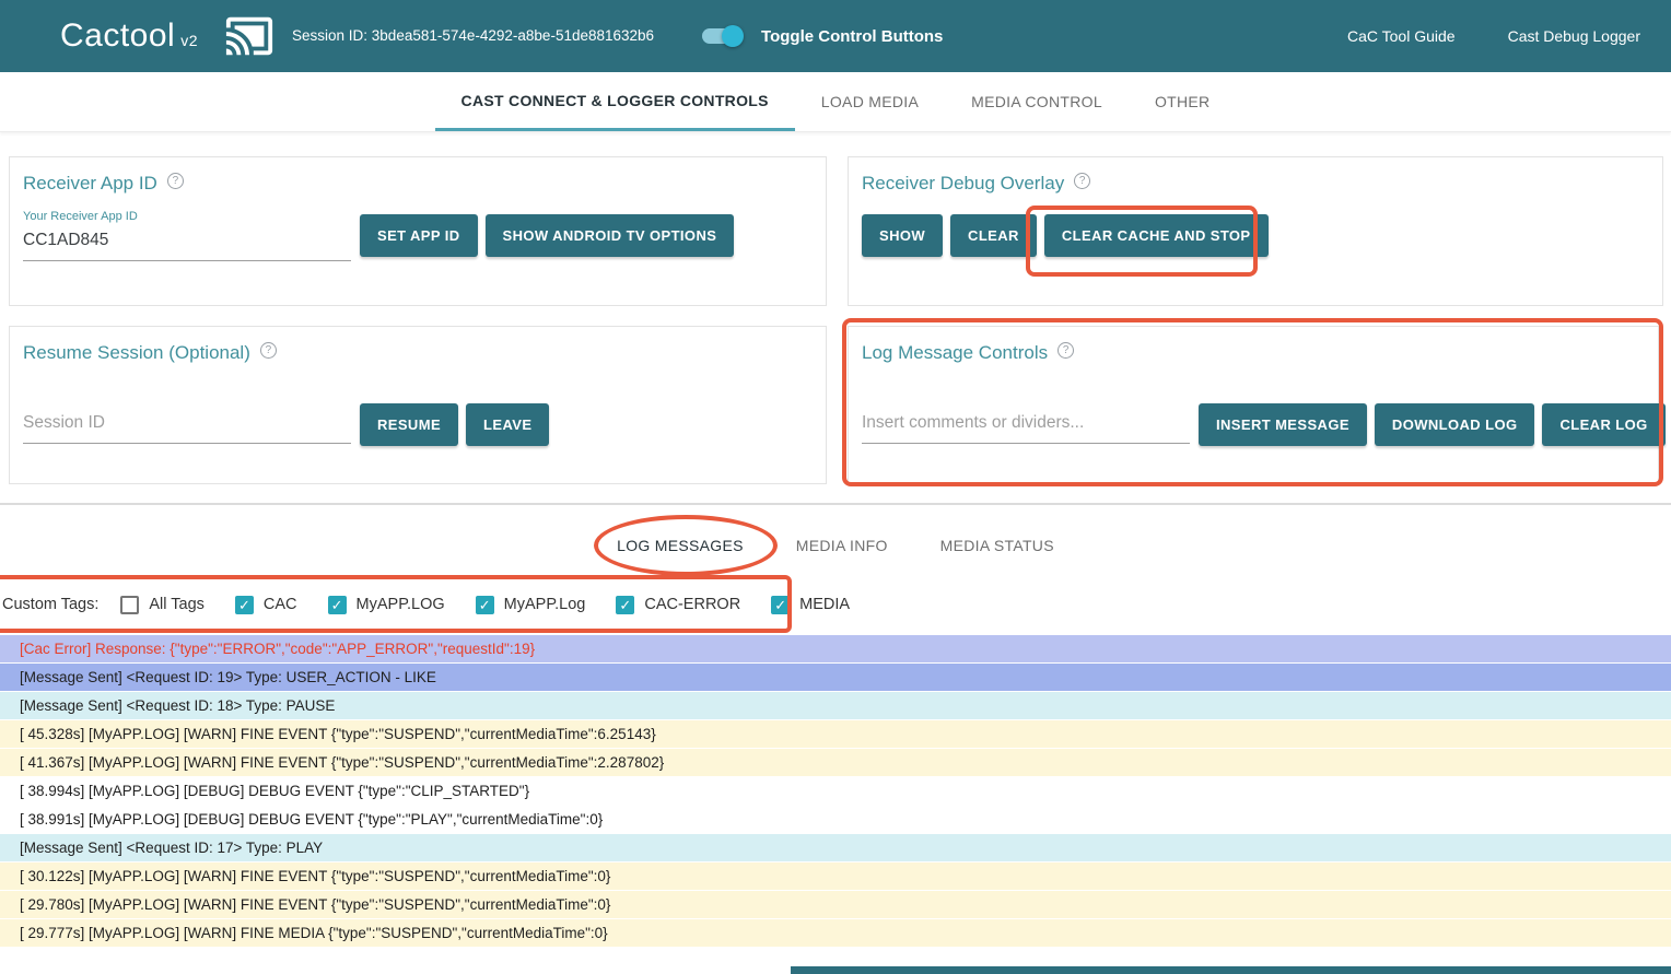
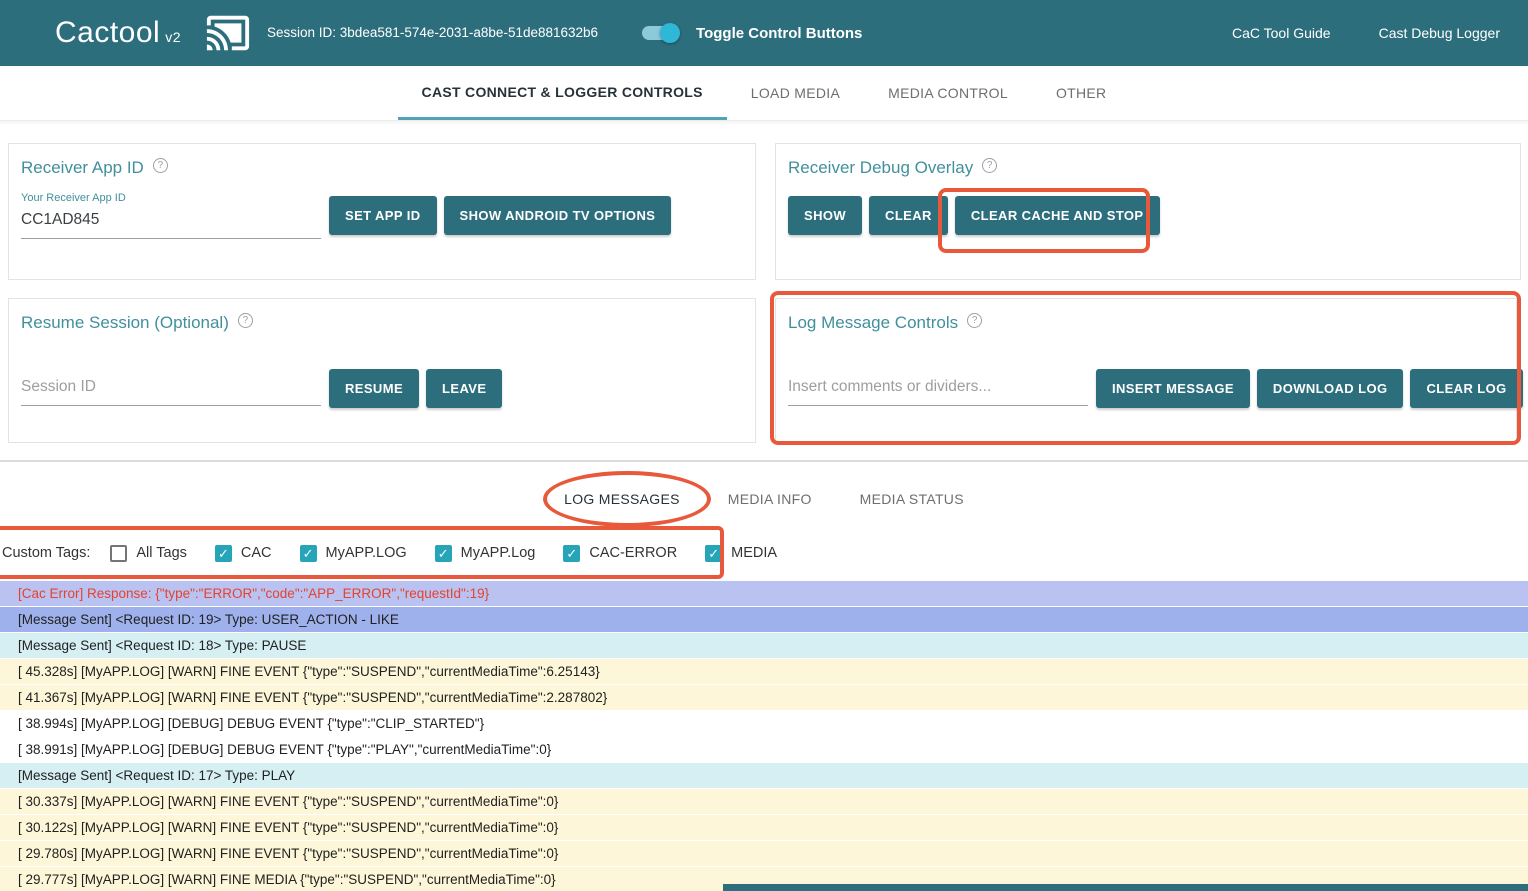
  Cactool v2
- Session ID: 3bdea581-574e-4292-a8be-51de881632b6
+ Session ID: 3bdea581-574e-2031-a8be-51de881632b6
  Toggle Control Buttons
  CaC Tool Guide
  Cast Debug Logger
  CAST CONNECT & LOGGER CONTROLS
  LOAD MEDIA
  MEDIA CONTROL
  OTHER
  Receiver App ID
  ?
  Your Receiver App ID
  CC1AD845
  SET APP ID
  SHOW ANDROID TV OPTIONS
  Receiver Debug Overlay
  ?
  SHOW
  CLEAR
  CLEAR CACHE AND STOP
  Resume Session (Optional)
  ?
  Session ID
  RESUME
  LEAVE
  Log Message Controls
  ?
  Insert comments or dividers...
  INSERT MESSAGE
  DOWNLOAD LOG
  CLEAR LOG
  LOG MESSAGES
  MEDIA INFO
  MEDIA STATUS
  Custom Tags:
  All Tags
  ✓
  CAC
  ✓
  MyAPP.LOG
  ✓
  MyAPP.Log
  ✓
  CAC-ERROR
  ✓
  MEDIA
  [Cac Error] Response: {"type":"ERROR","code":"APP_ERROR","requestId":19}
  [Message Sent] <Request ID: 19> Type: USER_ACTION - LIKE
  [Message Sent] <Request ID: 18> Type: PAUSE
  [ 45.328s] [MyAPP.LOG] [WARN] FINE EVENT {"type":"SUSPEND","currentMediaTime":6.25143}
  [ 41.367s] [MyAPP.LOG] [WARN] FINE EVENT {"type":"SUSPEND","currentMediaTime":2.287802}
  [ 38.994s] [MyAPP.LOG] [DEBUG] DEBUG EVENT {"type":"CLIP_STARTED"}
  [ 38.991s] [MyAPP.LOG] [DEBUG] DEBUG EVENT {"type":"PLAY","currentMediaTime":0}
  [Message Sent] <Request ID: 17> Type: PLAY
+ [ 30.337s] [MyAPP.LOG] [WARN] FINE EVENT {"type":"SUSPEND","currentMediaTime":0}
  [ 30.122s] [MyAPP.LOG] [WARN] FINE EVENT {"type":"SUSPEND","currentMediaTime":0}
  [ 29.780s] [MyAPP.LOG] [WARN] FINE EVENT {"type":"SUSPEND","currentMediaTime":0}
  [ 29.777s] [MyAPP.LOG] [WARN] FINE MEDIA {"type":"SUSPEND","currentMediaTime":0}
